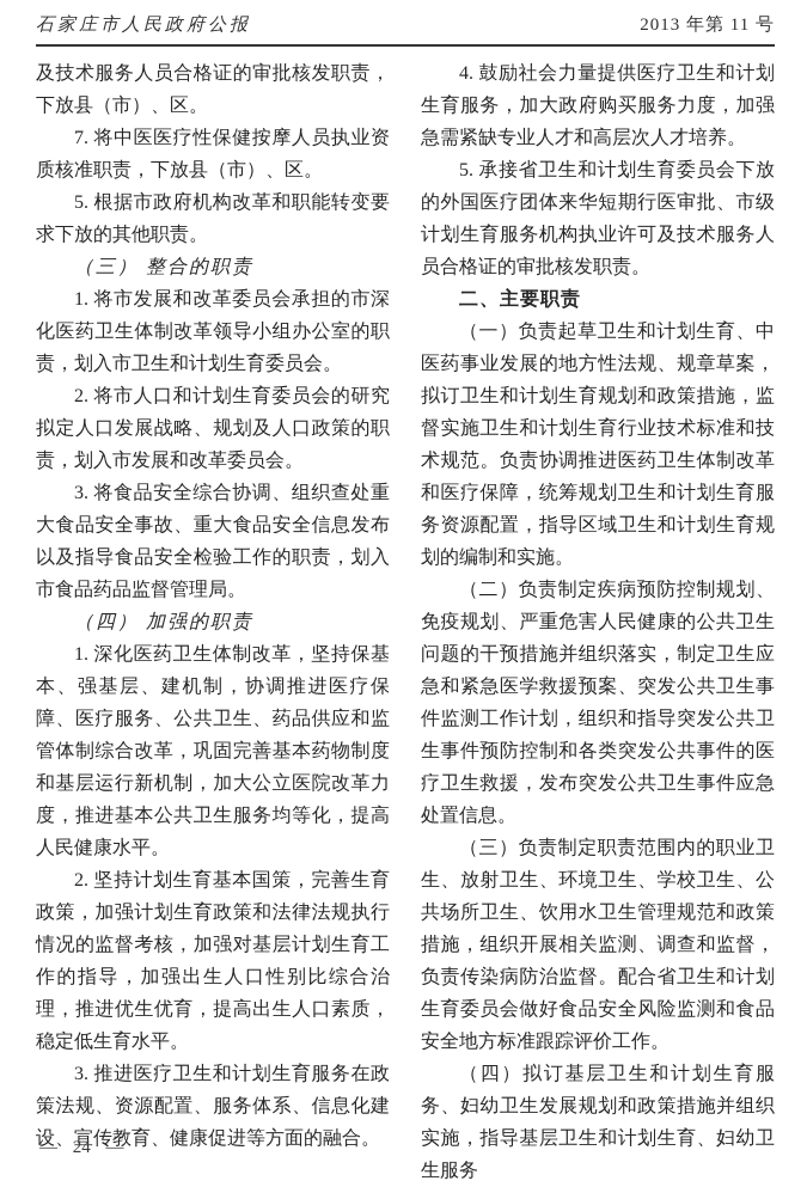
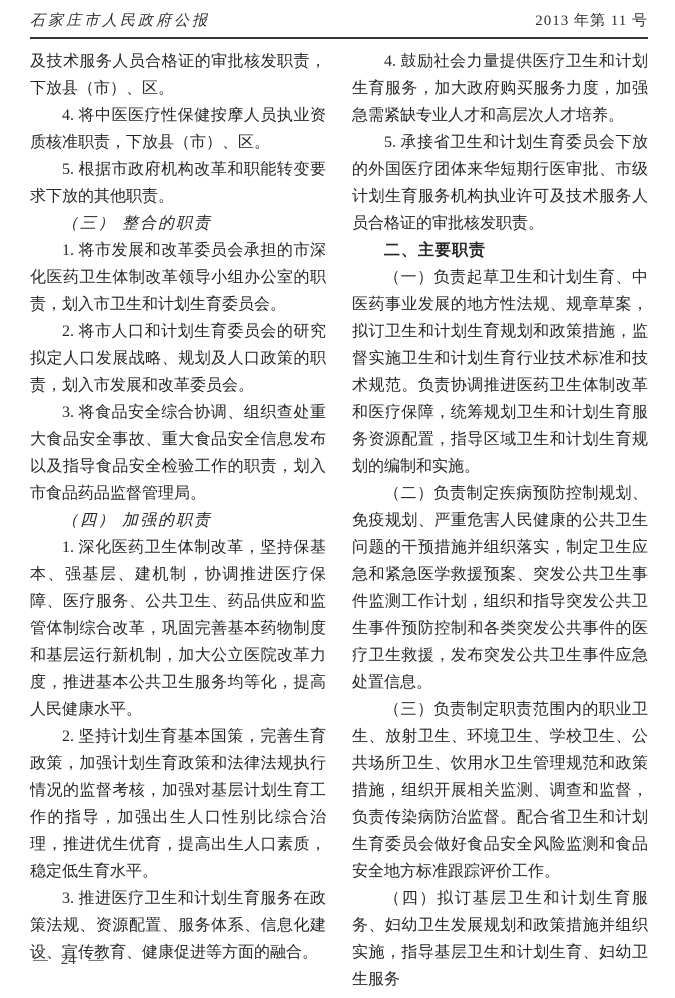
  石家庄市人民政府公报
  2013 年第 11 号
  及技术服务人员合格证的审批核发职责，下放县（市）、区。
- 7. 将中医医疗性保健按摩人员执业资质核准职责，下放县（市）、区。
+ 4. 将中医医疗性保健按摩人员执业资质核准职责，下放县（市）、区。
  5. 根据市政府机构改革和职能转变要求下放的其他职责。
  （三） 整合的职责
  1. 将市发展和改革委员会承担的市深化医药卫生体制改革领导小组办公室的职责，划入市卫生和计划生育委员会。
  2. 将市人口和计划生育委员会的研究拟定人口发展战略、规划及人口政策的职责，划入市发展和改革委员会。
  3. 将食品安全综合协调、组织查处重大食品安全事故、重大食品安全信息发布以及指导食品安全检验工作的职责，划入市食品药品监督管理局。
  （四） 加强的职责
  1. 深化医药卫生体制改革，坚持保基本、强基层、建机制，协调推进医疗保障、医疗服务、公共卫生、药品供应和监管体制综合改革，巩固完善基本药物制度和基层运行新机制，加大公立医院改革力度，推进基本公共卫生服务均等化，提高人民健康水平。
  2. 坚持计划生育基本国策，完善生育政策，加强计划生育政策和法律法规执行情况的监督考核，加强对基层计划生育工作的指导，加强出生人口性别比综合治理，推进优生优育，提高出生人口素质，稳定低生育水平。
  3. 推进医疗卫生和计划生育服务在政策法规、资源配置、服务体系、信息化建设、宣传教育、健康促进等方面的融合。
  4. 鼓励社会力量提供医疗卫生和计划生育服务，加大政府购买服务力度，加强急需紧缺专业人才和高层次人才培养。
  5. 承接省卫生和计划生育委员会下放的外国医疗团体来华短期行医审批、市级计划生育服务机构执业许可及技术服务人员合格证的审批核发职责。
  二、主要职责
  （一）负责起草卫生和计划生育、中医药事业发展的地方性法规、规章草案，拟订卫生和计划生育规划和政策措施，监督实施卫生和计划生育行业技术标准和技术规范。负责协调推进医药卫生体制改革和医疗保障，统筹规划卫生和计划生育服务资源配置，指导区域卫生和计划生育规划的编制和实施。
  （二）负责制定疾病预防控制规划、免疫规划、严重危害人民健康的公共卫生问题的干预措施并组织落实，制定卫生应急和紧急医学救援预案、突发公共卫生事件监测工作计划，组织和指导突发公共卫生事件预防控制和各类突发公共事件的医疗卫生救援，发布突发公共卫生事件应急处置信息。
  （三）负责制定职责范围内的职业卫生、放射卫生、环境卫生、学校卫生、公共场所卫生、饮用水卫生管理规范和政策措施，组织开展相关监测、调查和监督，负责传染病防治监督。配合省卫生和计划生育委员会做好食品安全风险监测和食品安全地方标准跟踪评价工作。
  （四）拟订基层卫生和计划生育服务、妇幼卫生发展规划和政策措施并组织实施，指导基层卫生和计划生育、妇幼卫生服务
  — 24 —
